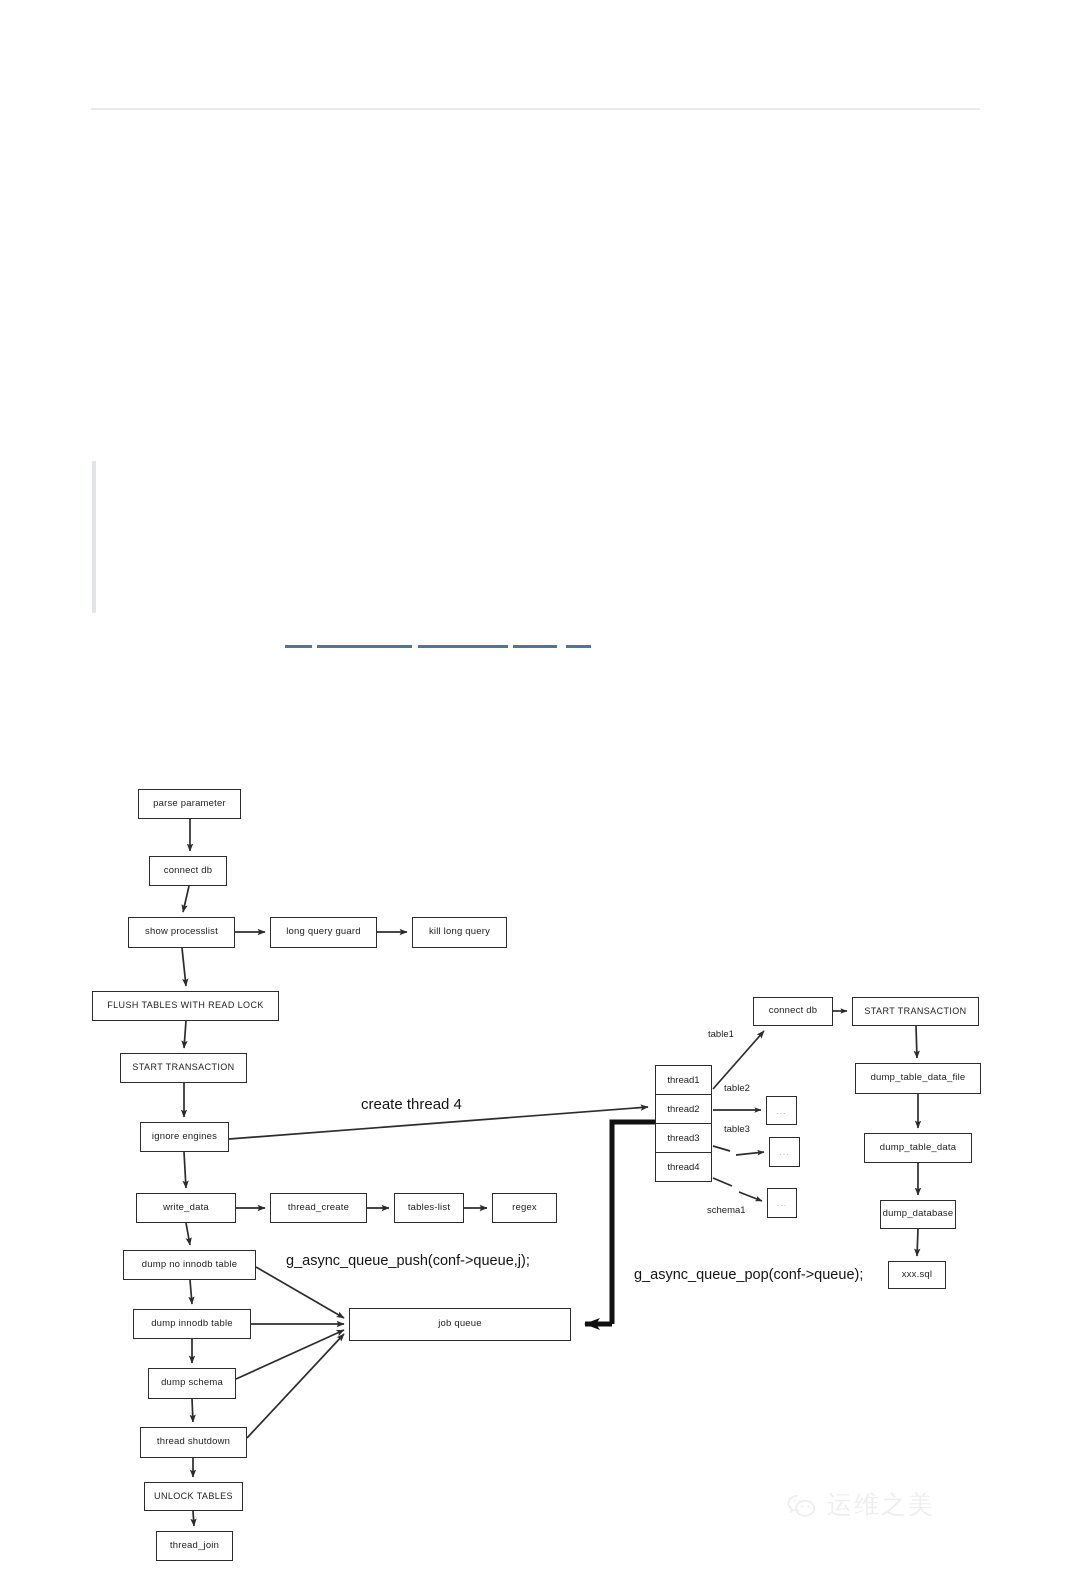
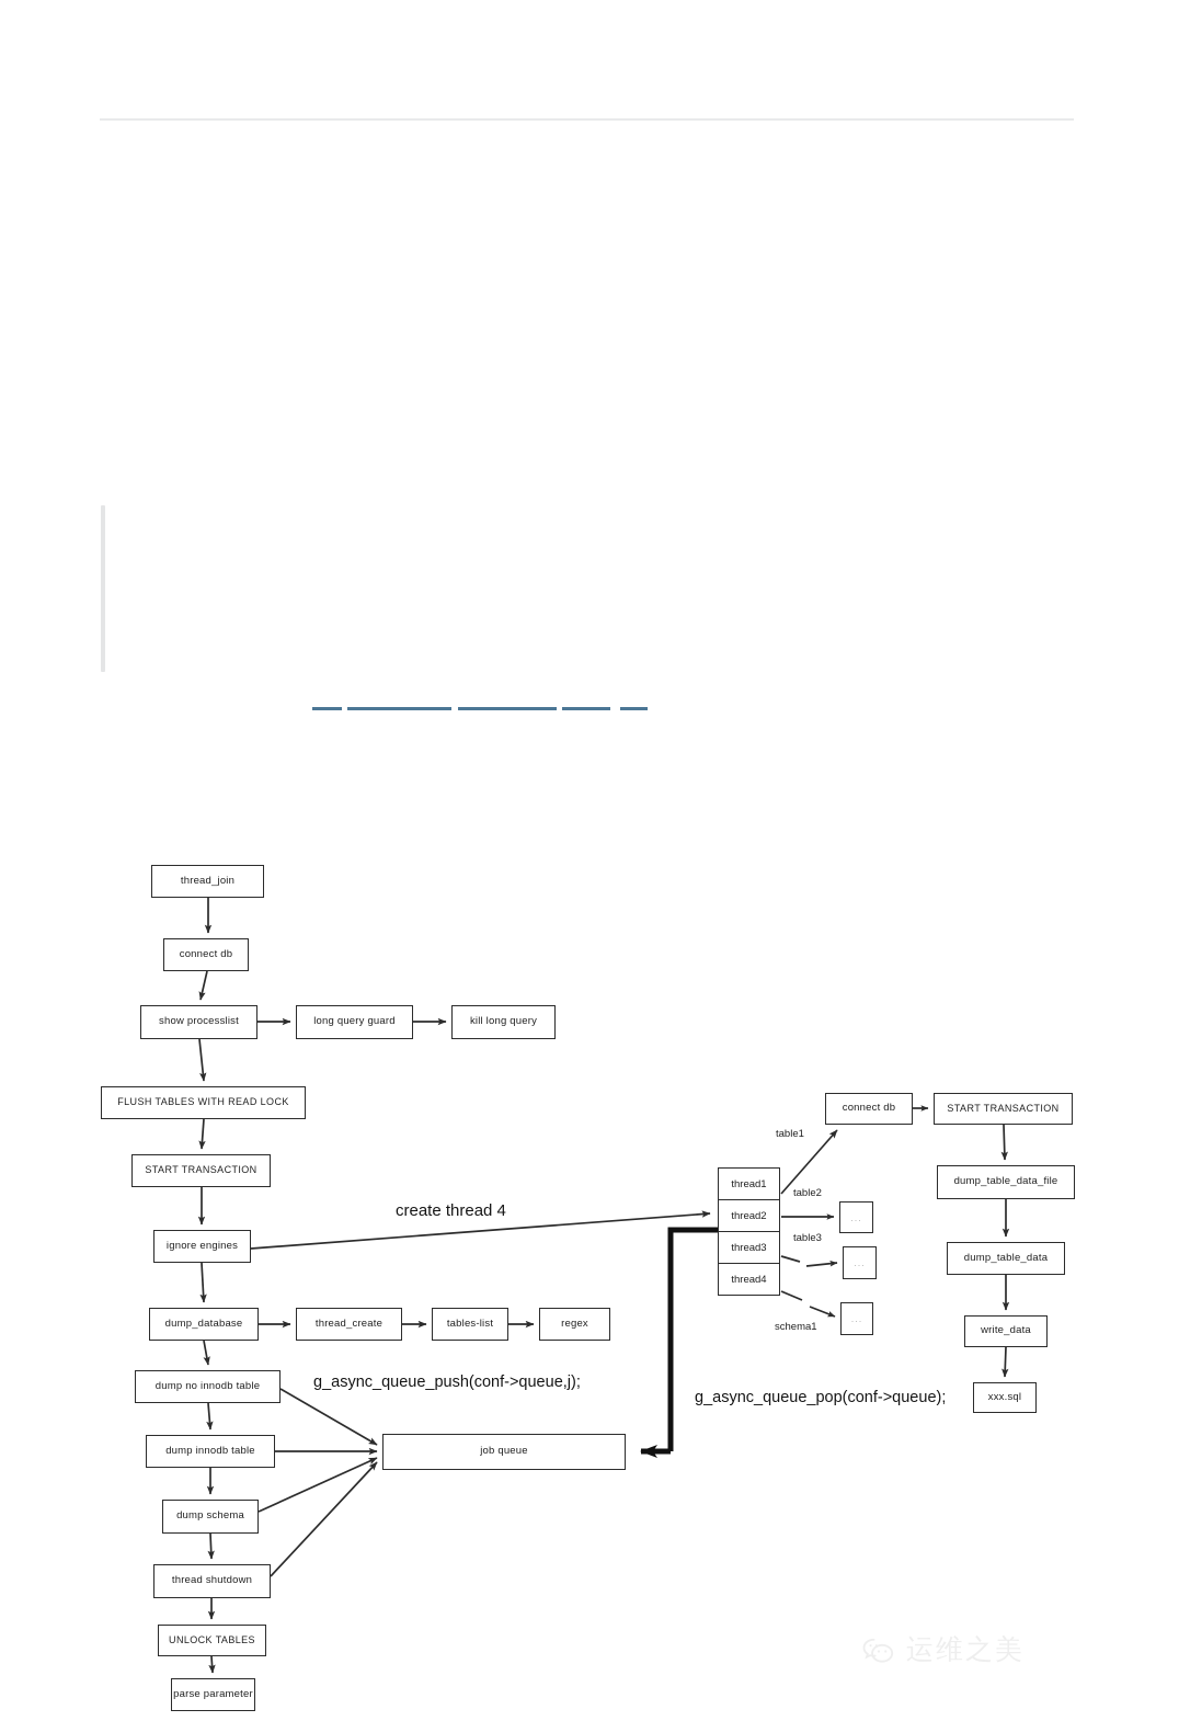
- parse parameter
+ thread_join
  connect db
  show processlist
  long query guard
  kill long query
  FLUSH TABLES WITH READ LOCK
  START TRANSACTION
  ignore engines
- write_data
+ dump_database
  thread_create
  tables-list
  regex
  dump no innodb table
  dump innodb table
  dump schema
  thread shutdown
  UNLOCK TABLES
- thread_join
+ parse parameter
  job queue
  connect db
  START TRANSACTION
  dump_table_data_file
  dump_table_data
- dump_database
+ write_data
  xxx.sql
  thread1
  thread2
  thread3
  thread4
  ...
  ...
  ...
  table1
  table2
  table3
  schema1
  create thread 4
  g_async_queue_push(conf->queue,j);
  g_async_queue_pop(conf->queue);
